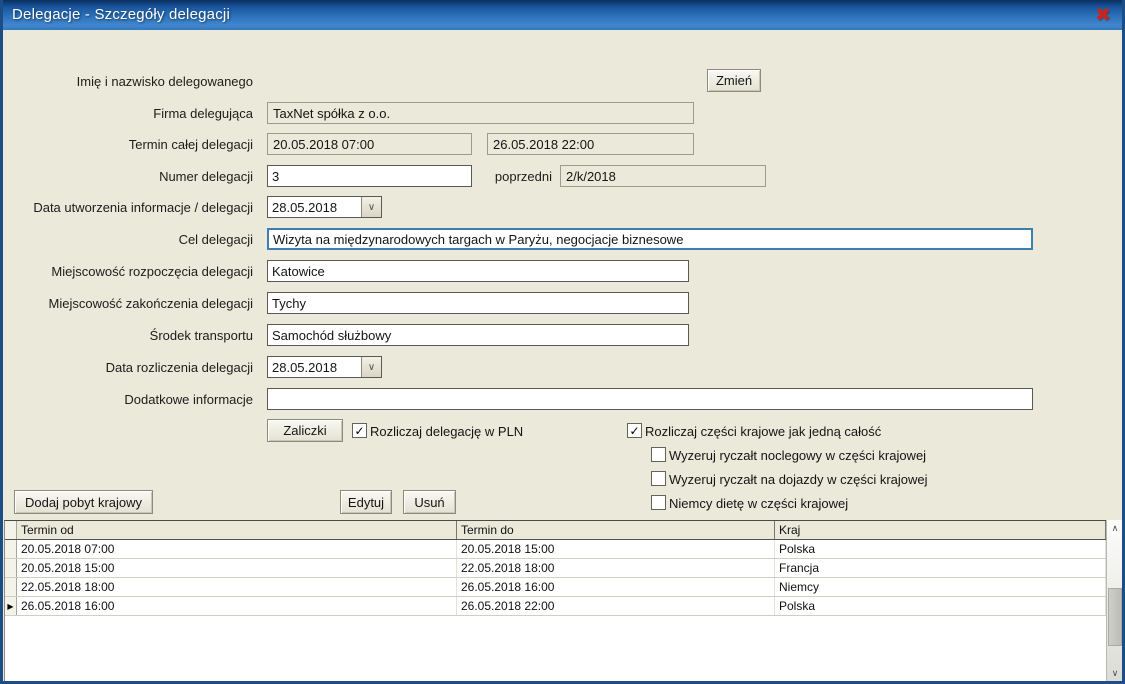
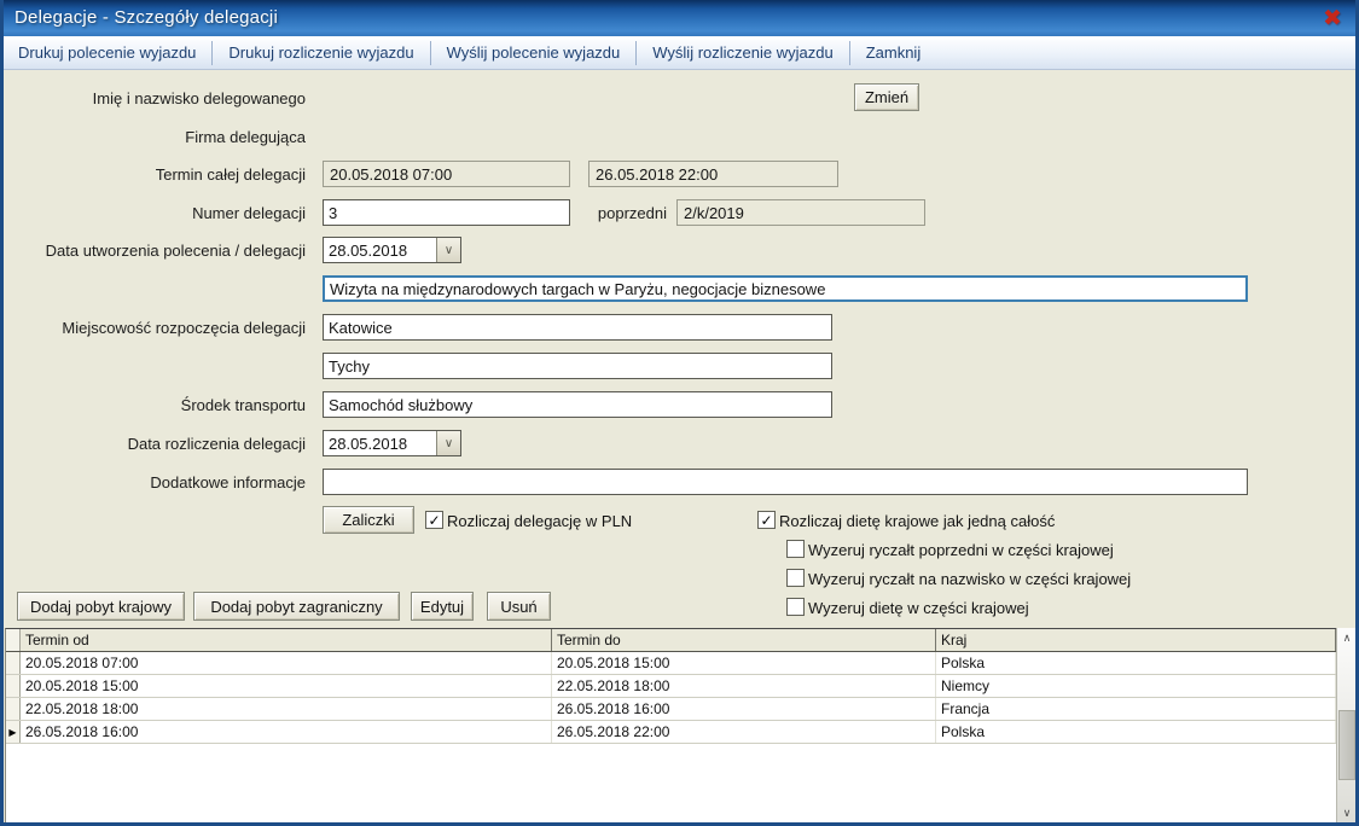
  Delegacje - Szczegóły delegacji
  ✖
+ Drukuj polecenie wyjazdu
+ Drukuj rozliczenie wyjazdu
+ Wyślij polecenie wyjazdu
+ Wyślij rozliczenie wyjazdu
+ Zamknij
  Imię i nazwisko delegowanego
  Zmień
  Firma delegująca
- TaxNet spółka z o.o.
  Termin całej delegacji
  20.05.2018 07:00
  26.05.2018 22:00
  Numer delegacji
  3
  poprzedni
- 2/k/2018
+ 2/k/2019
- Data utworzenia informacje / delegacji
+ Data utworzenia polecenia / delegacji
  28.05.2018
  ∨
- Cel delegacji
  Wizyta na międzynarodowych targach w Paryżu, negocjacje biznesowe
  Miejscowość rozpoczęcia delegacji
  Katowice
- Miejscowość zakończenia delegacji
  Tychy
  Środek transportu
  Samochód służbowy
  Data rozliczenia delegacji
  28.05.2018
  ∨
  Dodatkowe informacje
  Zaliczki
  ✓
  Rozliczaj delegację w PLN
  ✓
- Rozliczaj części krajowe jak jedną całość
+ Rozliczaj dietę krajowe jak jedną całość
- Wyzeruj ryczałt noclegowy w części krajowej
+ Wyzeruj ryczałt poprzedni w części krajowej
- Wyzeruj ryczałt na dojazdy w części krajowej
+ Wyzeruj ryczałt na nazwisko w części krajowej
- Niemcy dietę w części krajowej
+ Wyzeruj dietę w części krajowej
  Dodaj pobyt krajowy
+ Dodaj pobyt zagraniczny
  Edytuj
  Usuń
  Termin od
  Termin do
  Kraj
  20.05.2018 07:00
  20.05.2018 15:00
  Polska
  20.05.2018 15:00
  22.05.2018 18:00
- Francja
+ Niemcy
  22.05.2018 18:00
  26.05.2018 16:00
- Niemcy
+ Francja
  ▶
  26.05.2018 16:00
  26.05.2018 22:00
  Polska
  ∧
  ∨
